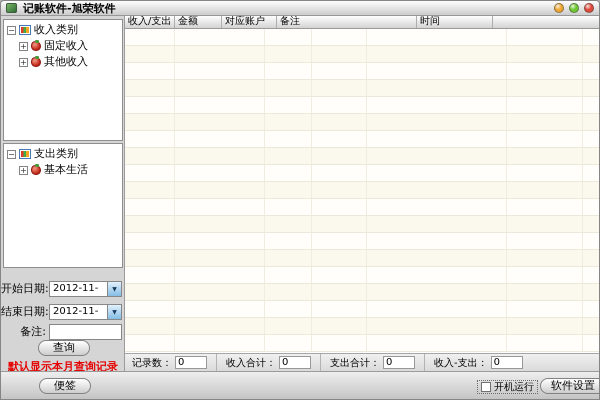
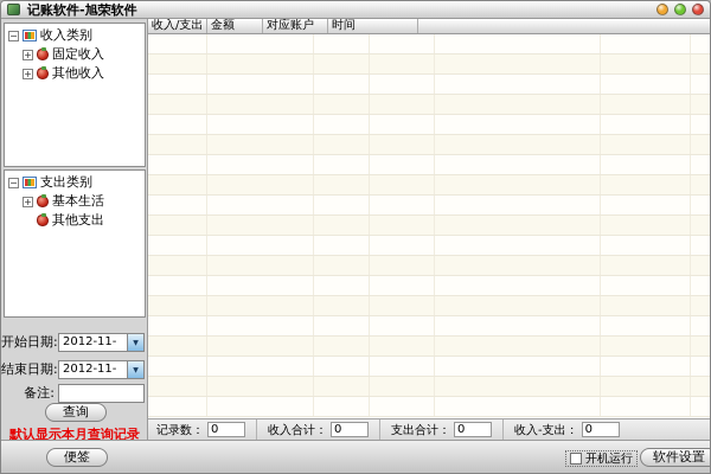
  记账软件-旭荣软件
  −
  收入类别
  +
  固定收入
  +
  其他收入
  −
  支出类别
  +
  基本生活
+ 其他支出
  开始日期:
  2012-11-
  结束日期:
  2012-11-
  备注:
  查询
  默认显示本月查询记录
  收入/支出
  金额
  对应账户
- 备注
  时间
  记录数：
  0
  收入合计：
  0
  支出合计：
  0
  收入-支出：
  0
  便签
  开机运行
  软件设置
